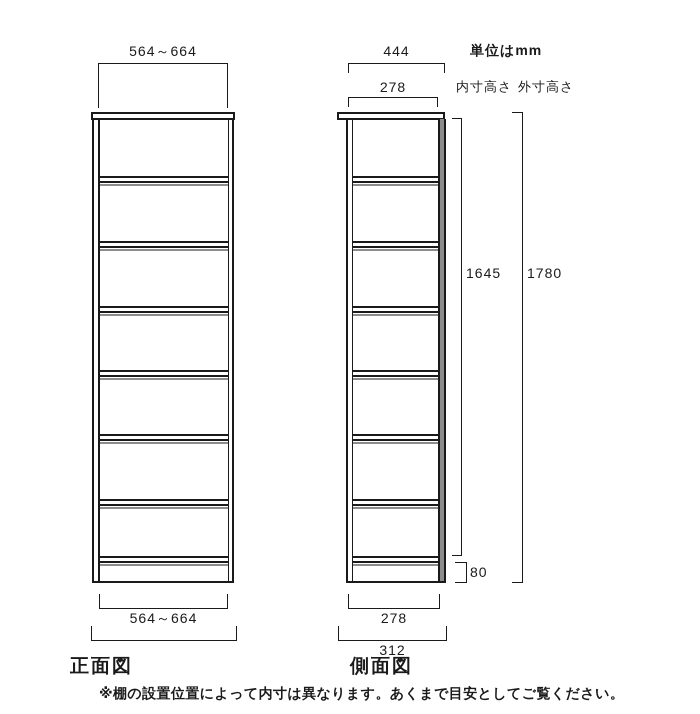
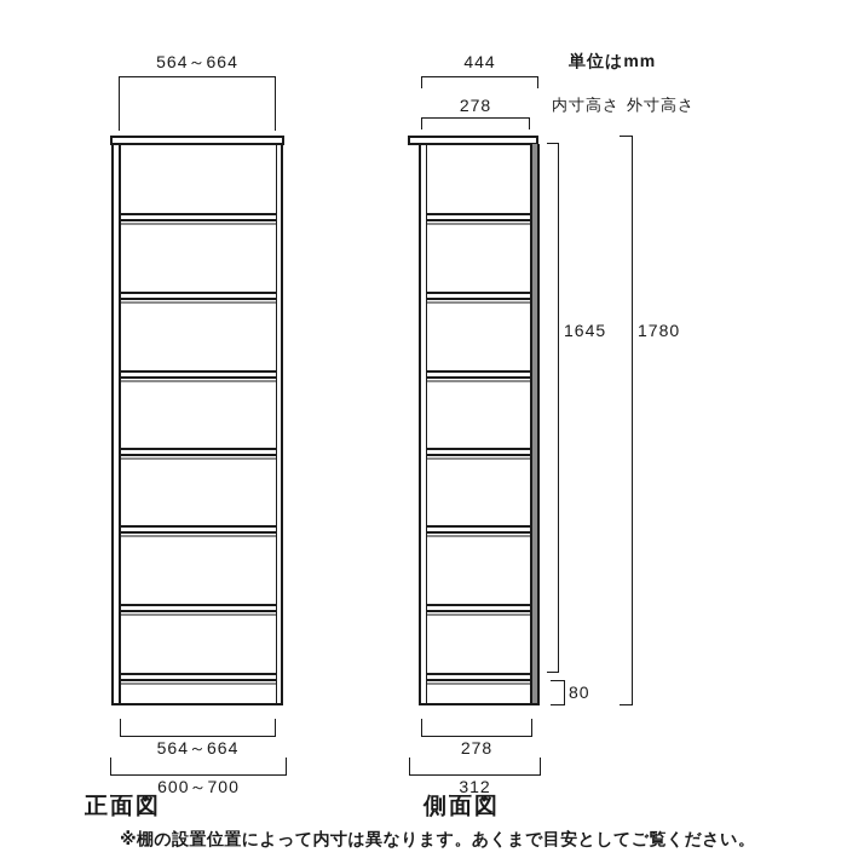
  単位はmm
  内寸高さ
  外寸高さ
  564～664
  564～664
+ 600～700
  正面図
  444
  278
  1645
  1780
  80
  278
  312
  側面図
  ※棚の設置位置によって内寸は異なります。あくまで目安としてご覧ください。
